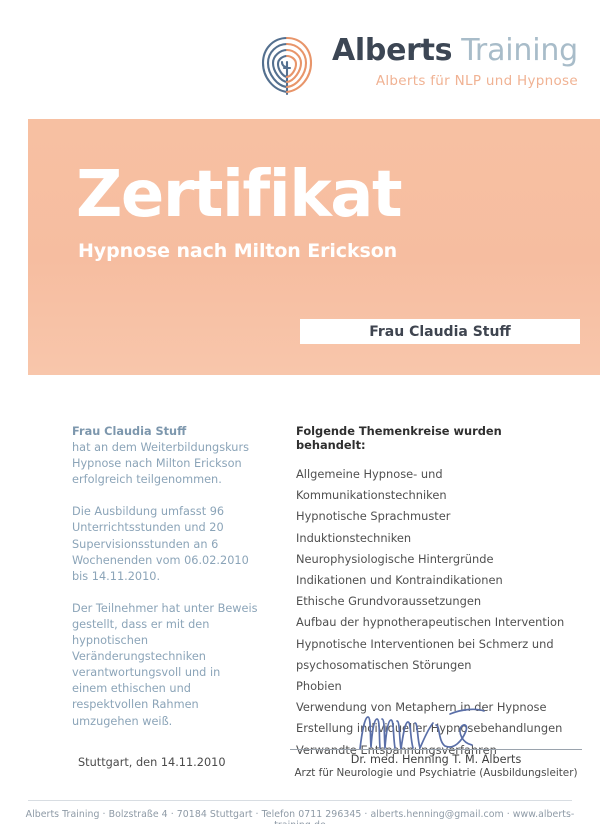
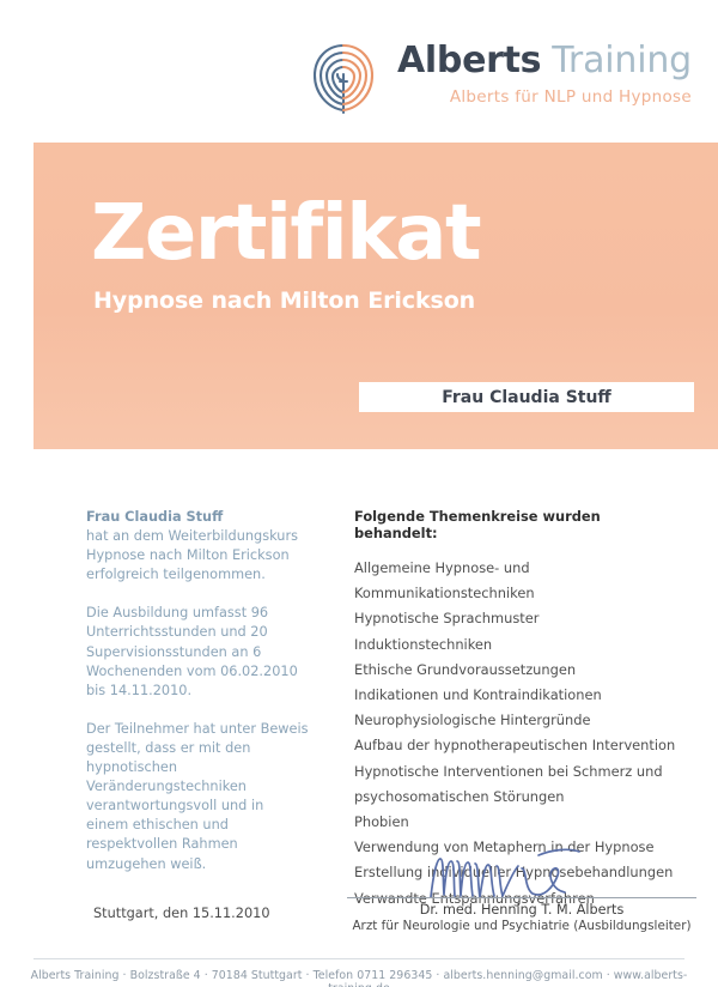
  Alberts
  Training
  Alberts für NLP und Hypnose
  Zertifikat
  Hypnose nach Milton Erickson
  Frau Claudia Stuff
  Frau Claudia Stuff
  hat an dem Weiterbildungskurs Hypnose nach Milton Erickson erfolgreich teilgenommen.
  Die Ausbildung umfasst 96 Unterrichtsstunden und 20 Supervisionsstunden an 6 Wochenenden vom 06.02.2010 bis 14.11.2010.
  Der Teilnehmer hat unter Beweis gestellt, dass er mit den hypnotischen Veränderungstechniken verantwortungsvoll und in einem ethischen und respektvollen Rahmen umzugehen weiß.
  Folgende Themenkreise wurden behandelt:
  Allgemeine Hypnose- und Kommunikationstechniken
  Hypnotische Sprachmuster
  Induktionstechniken
- Neurophysiologische Hintergründe
+ Ethische Grundvoraussetzungen
  Indikationen und Kontraindikationen
- Ethische Grundvoraussetzungen
+ Neurophysiologische Hintergründe
  Aufbau der hypnotherapeutischen Intervention
  Hypnotische Interventionen bei Schmerz und psychosomatischen Störungen
  Phobien
  Verwendung von Metaphern in der Hypnose
  Erstellung iivideler Hypnosebehandlungen
- Stuttgart, den 14.11.2010
+ Stuttgart, den 15.11.2010
  Dr. med. Henning T. M. Alberts
  Arzt für Neurologie und Psychiatrie (Ausbildungsleiter)
  Alberts Training · Bolzstraße 4 · 70184 Stuttgart · Telefon 0711 296345 · alberts.henning@gmail.com · www.alberts-
